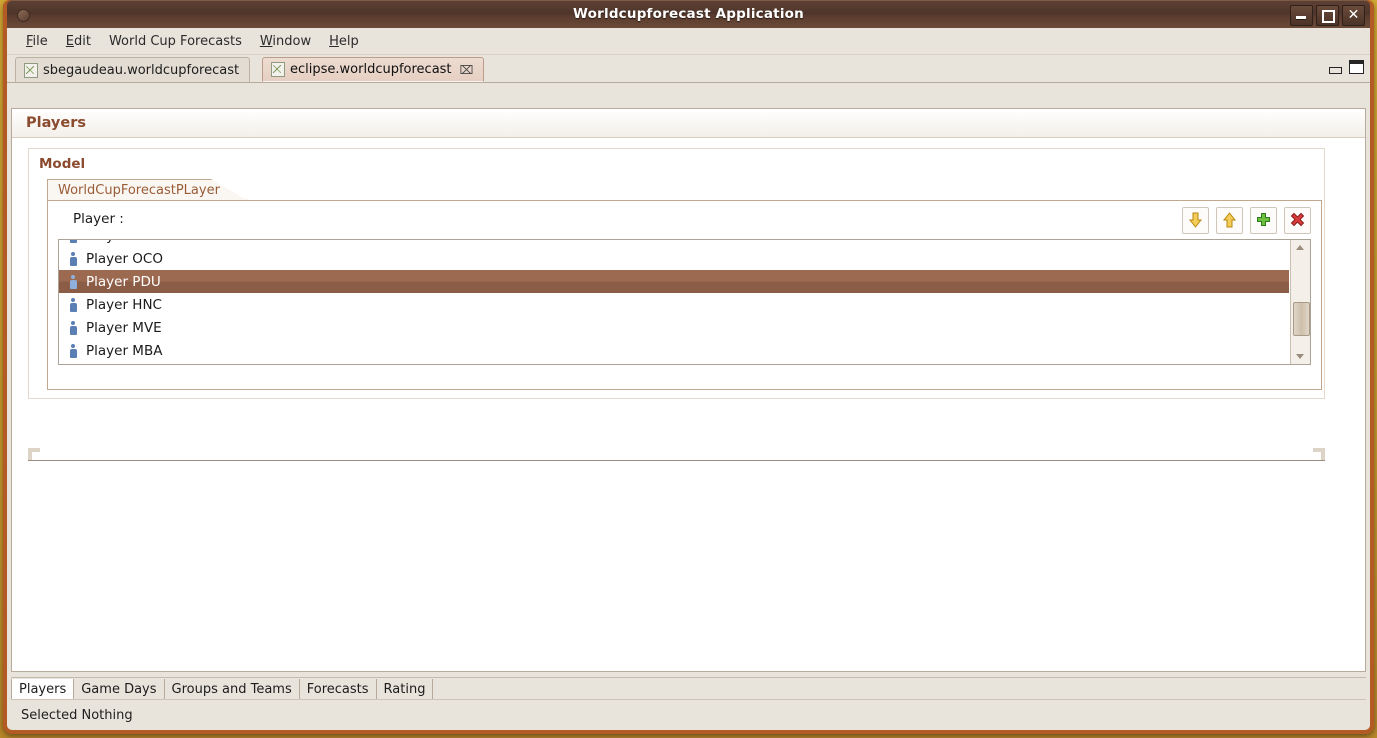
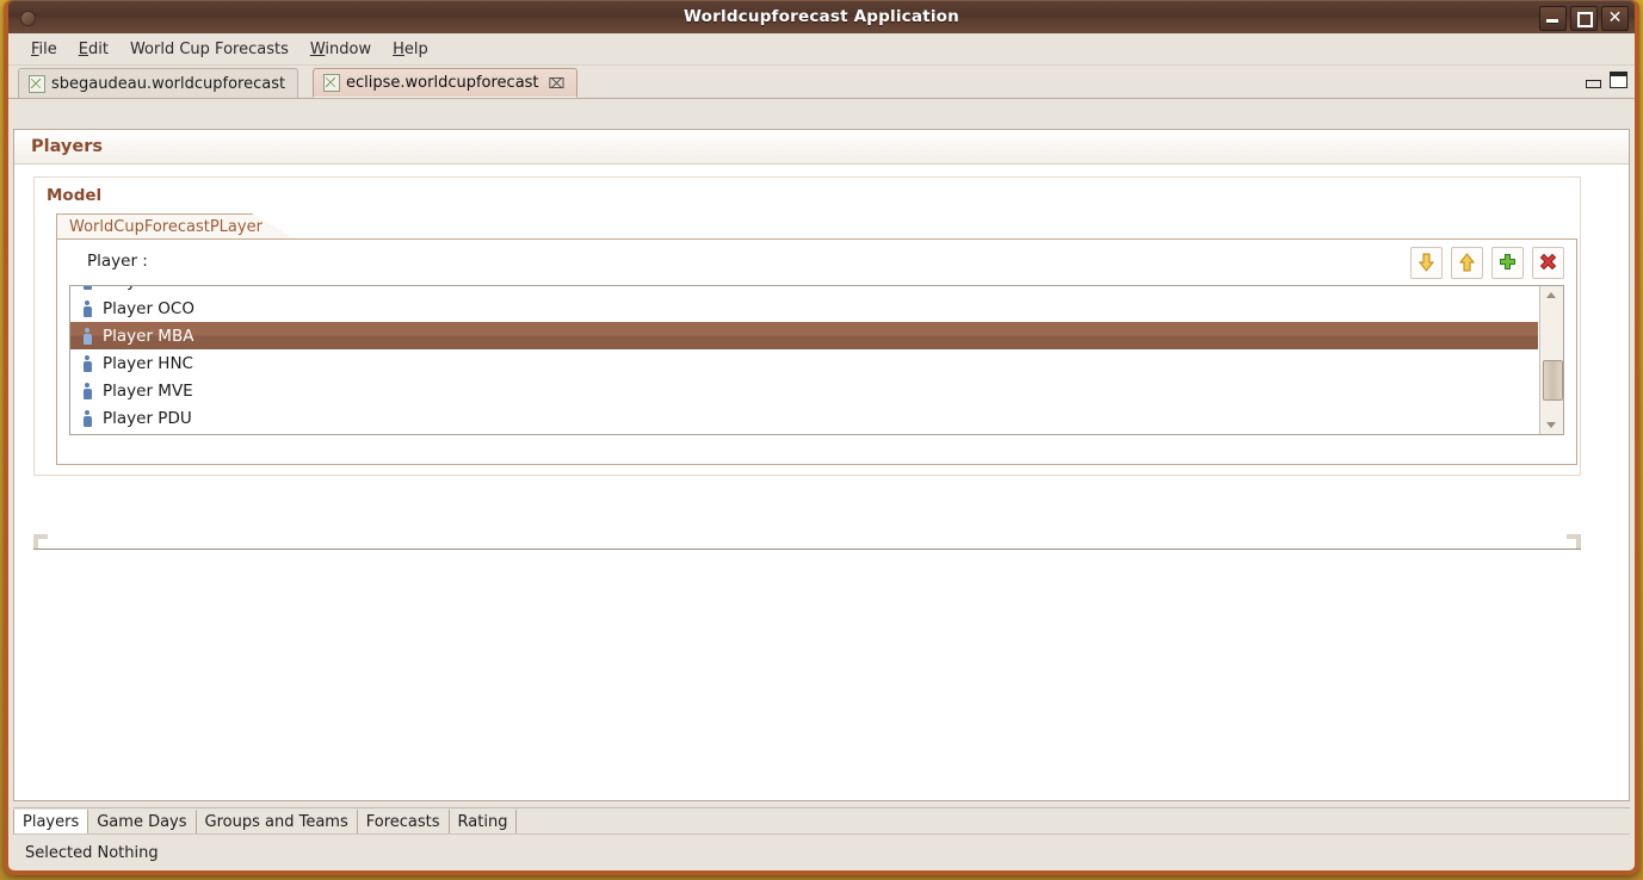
  Worldcupforecast Application
  ✕
  File
  Edit
  World Cup Forecasts
  Window
  Help
  sbegaudeau.worldcupforecast
  eclipse.worldcupforecast
  ⌧
  Players
  Model
  WorldCupForecastPLayer
  Player :
  Player OCO
- Player PDU
+ Player MBA
  Player HNC
  Player MVE
- Player MBA
+ Player PDU
  Players
  Game Days
  Groups and Teams
  Forecasts
  Rating
  Selected Nothing
